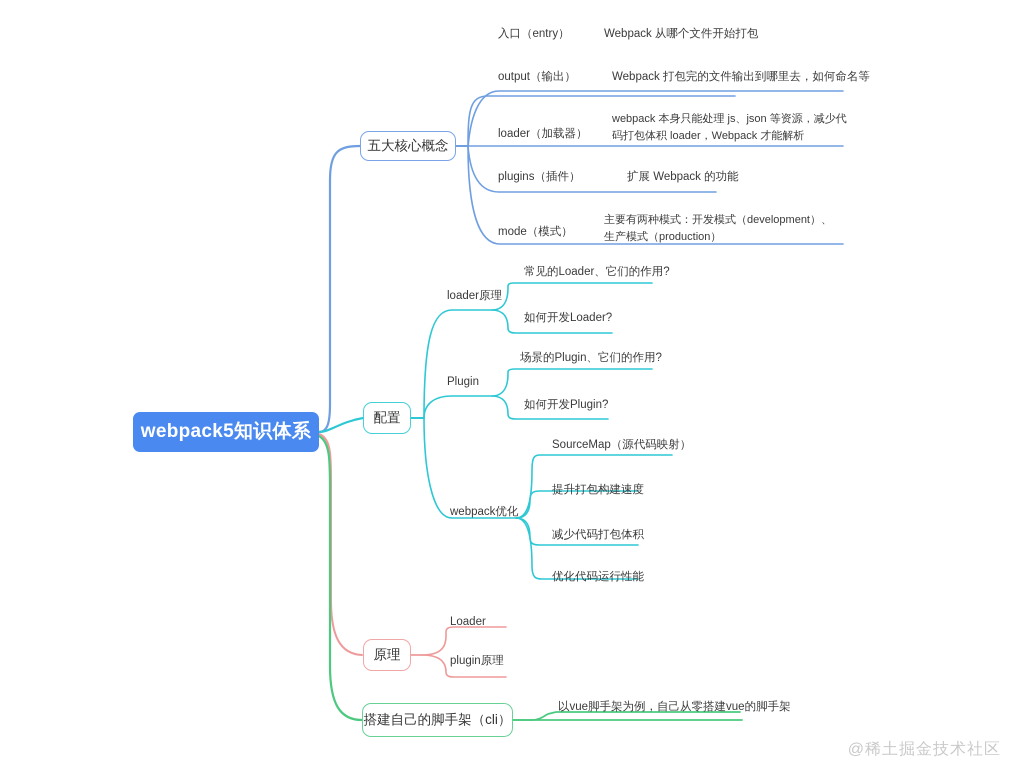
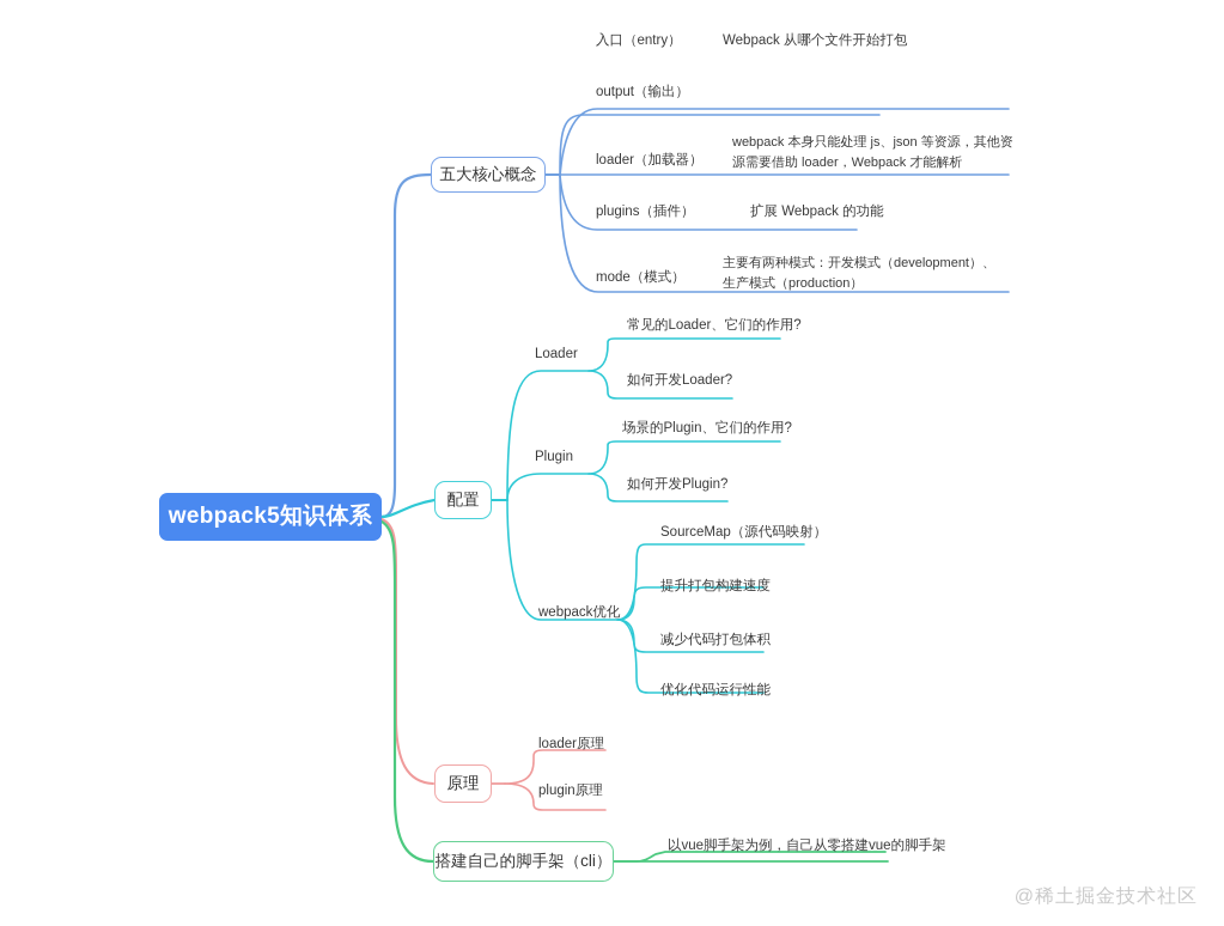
  webpack5知识体系
  五大核心概念
  入口（entry）
  Webpack 从哪个文件开始打包
  output（输出）
- Webpack 打包完的文件输出到哪里去，如何命名等
  loader（加载器）
- webpack 本身只能处理 js、json 等资源，减少代码打包体积 loader，Webpack 才能解析
+ webpack 本身只能处理 js、json 等资源，其他资源需要借助 loader，Webpack 才能解析
  plugins（插件）
  扩展 Webpack 的功能
  mode（模式）
  主要有两种模式：开发模式（development）、生产模式（production）
  配置
- loader原理
+ Loader
  常见的Loader、它们的作用?
  如何开发Loader?
  Plugin
  场景的Plugin、它们的作用?
  如何开发Plugin?
  webpack优化
  SourceMap（源代码映射）
  提升打包构建速度
  减少代码打包体积
  优化代码运行性能
  原理
- Loader
+ loader原理
  plugin原理
  搭建自己的脚手架（cli）
  以vue脚手架为例，自己从零搭建vue的脚手架
  @稀土掘金技术社区
